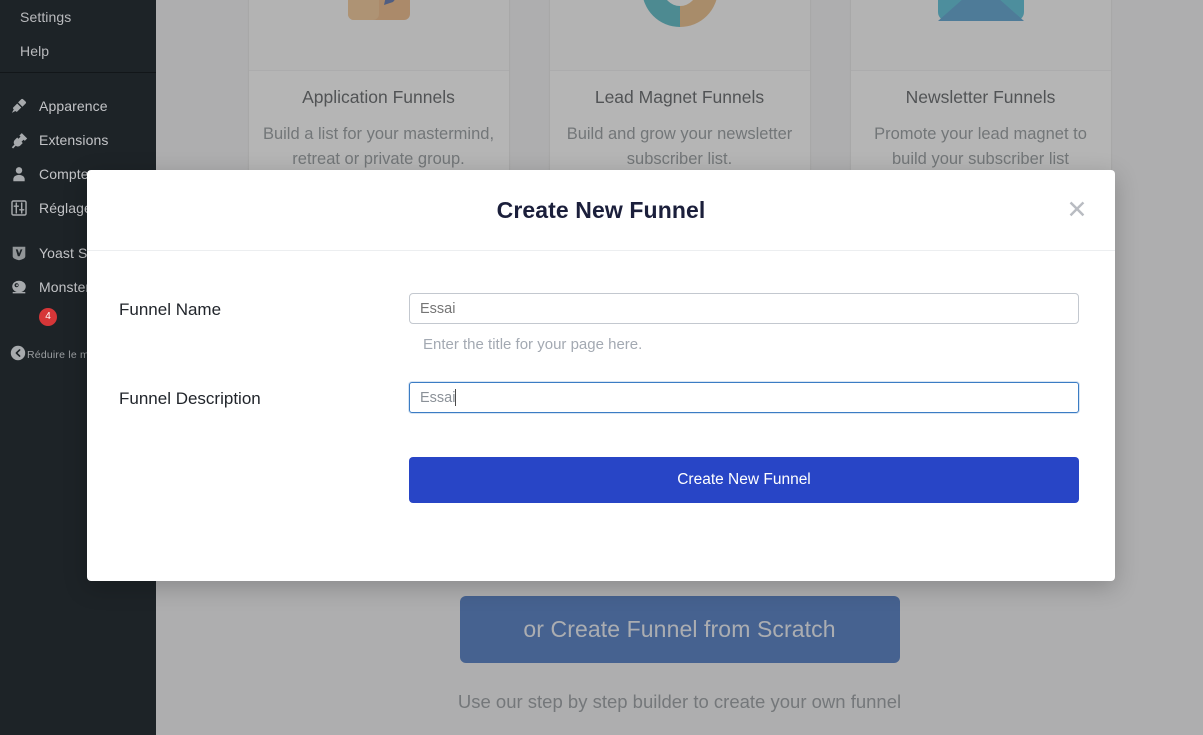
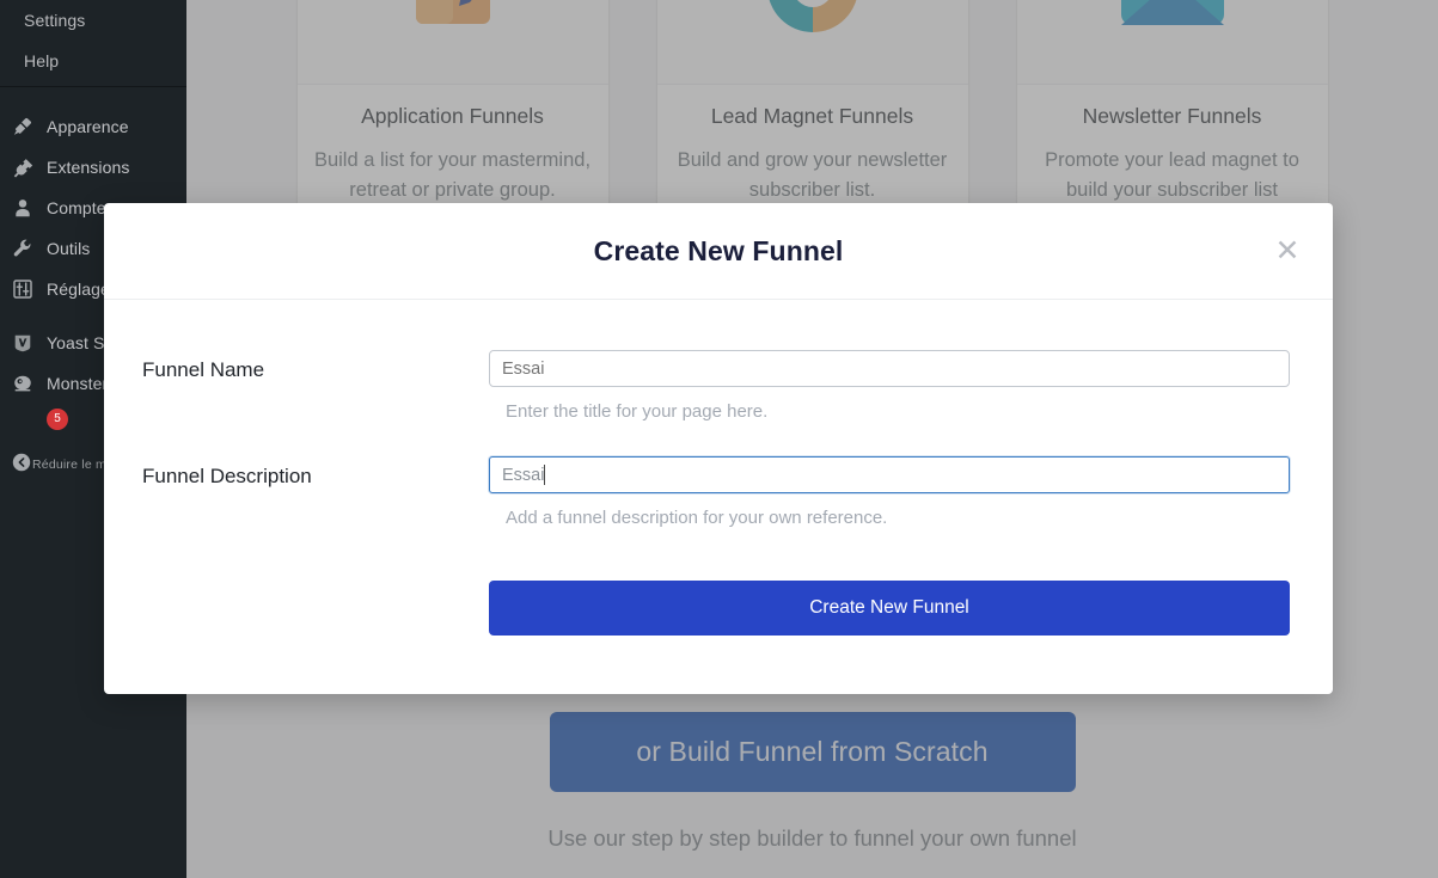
  Application Funnels
  Build a list for your mastermind, retreat or private group.
  Lead Magnet Funnels
  Build and grow your newsletter subscriber list.
  Newsletter Funnels
  Promote your lead magnet to build your subscriber list
- or Create Funnel from Scratch
+ or Build Funnel from Scratch
- Use our step by step builder to create your own funnel
+ Use our step by step builder to funnel your own funnel
  Settings
  Help
  Apparence
  Extensions
  Compte
+ Outils
  Réglag
  Yoast S
  Monste
- 4
+ 5
  Réduire le m
  Create New Funnel
  ✕
  Funnel Name
  Essai
  Enter the title for your page here.
  Funnel Description
  Essai
+ Add a funnel description for your own reference.
  Create New Funnel
